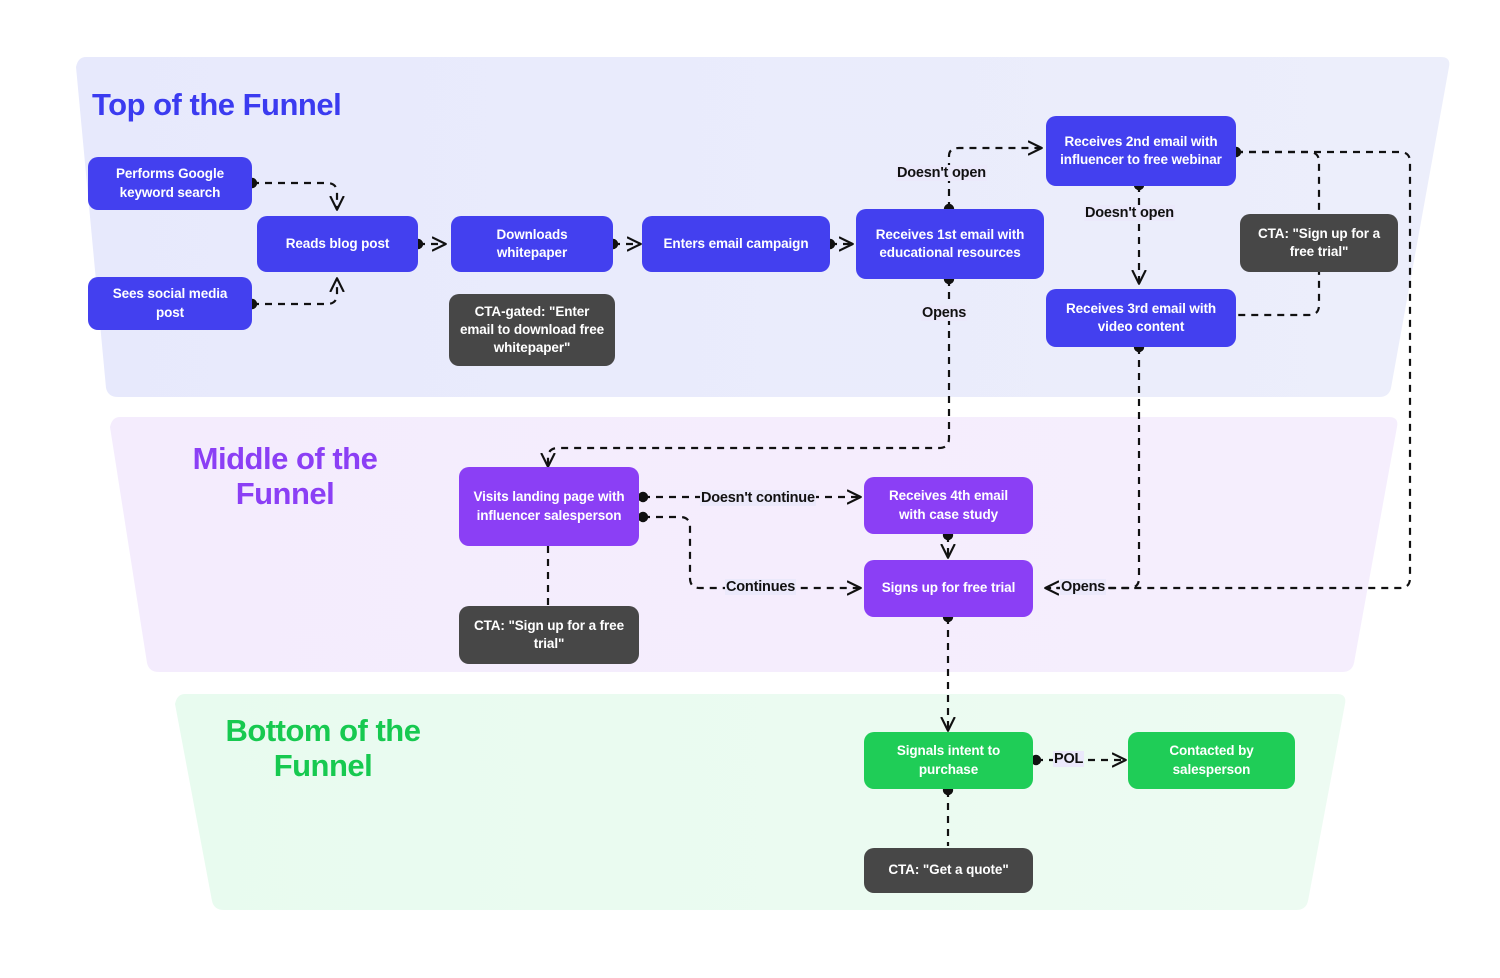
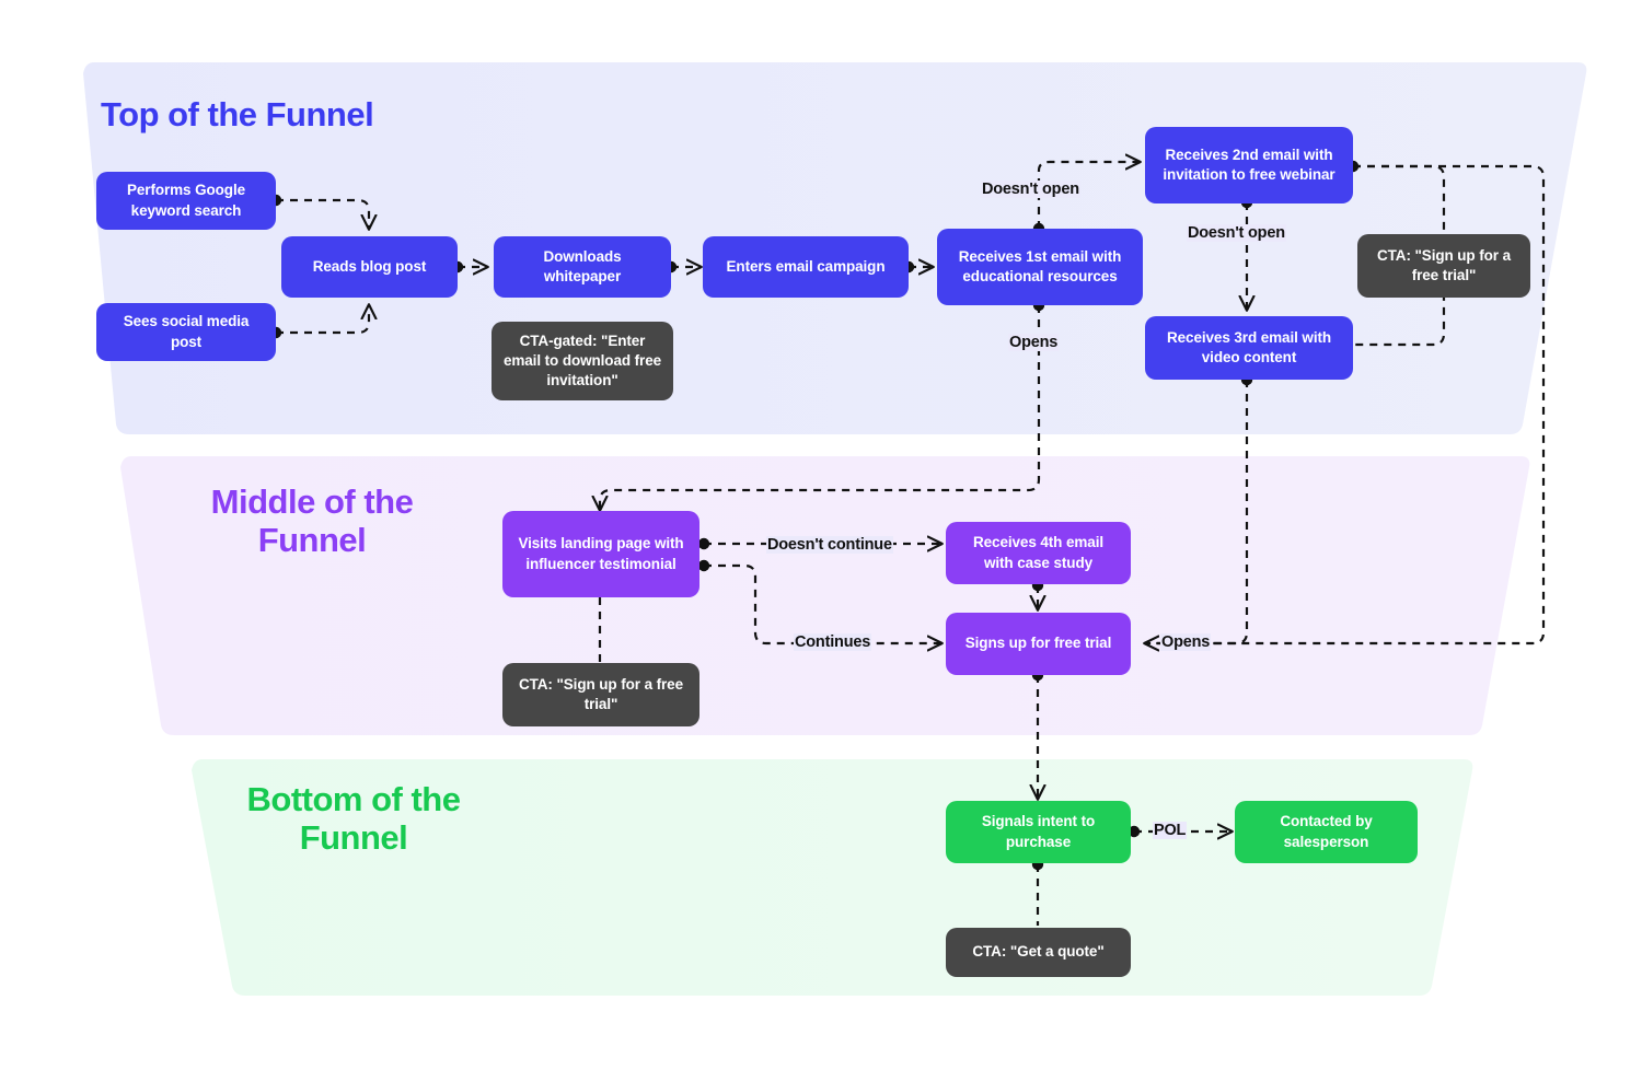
  Top of the Funnel
  Middle of the
  Funnel
  Bottom of the
  Funnel
  Performs Google keyword search
  Sees social media post
  Reads blog post
  Downloads whitepaper
- CTA-gated: "Enter email to download free whitepaper"
+ CTA-gated: "Enter email to download free invitation"
  Enters email campaign
  Receives 1st email with educational resources
- Receives 2nd email with influencer to free webinar
+ Receives 2nd email with invitation to free webinar
  Receives 3rd email with video content
  CTA: "Sign up for a free trial"
- Visits landing page with influencer salesperson
+ Visits landing page with influencer testimonial
  CTA: "Sign up for a free trial"
  Receives 4th email with case study
  Signs up for free trial
  Signals intent to purchase
  Contacted by salesperson
  CTA: "Get a quote"
  Doesn't open
  Doesn't open
  Opens
  Doesn't continue
  Continues
  Opens
  POL
